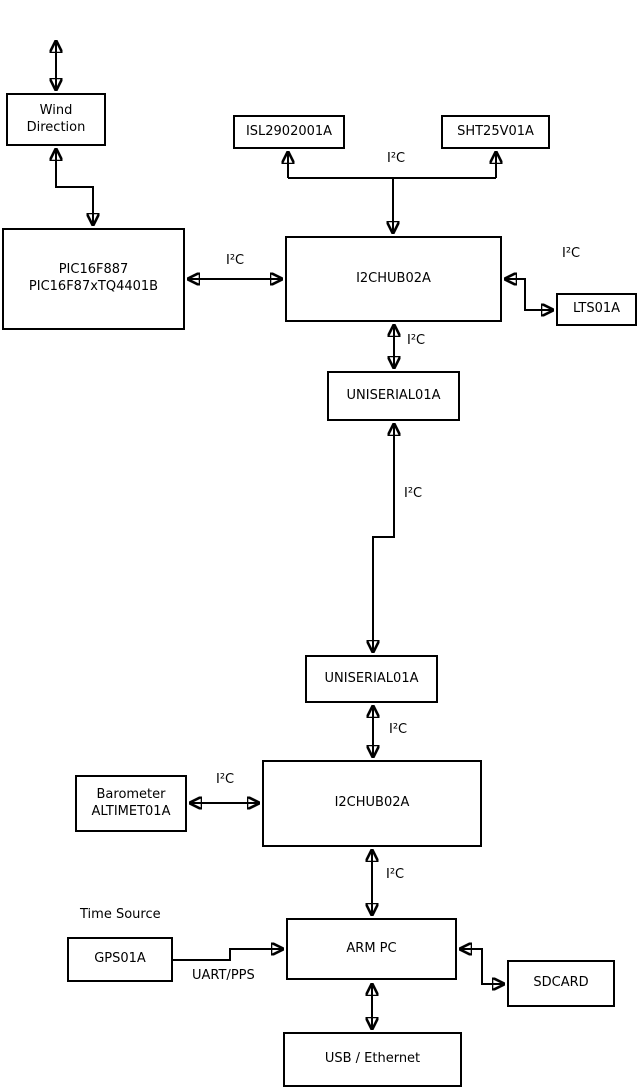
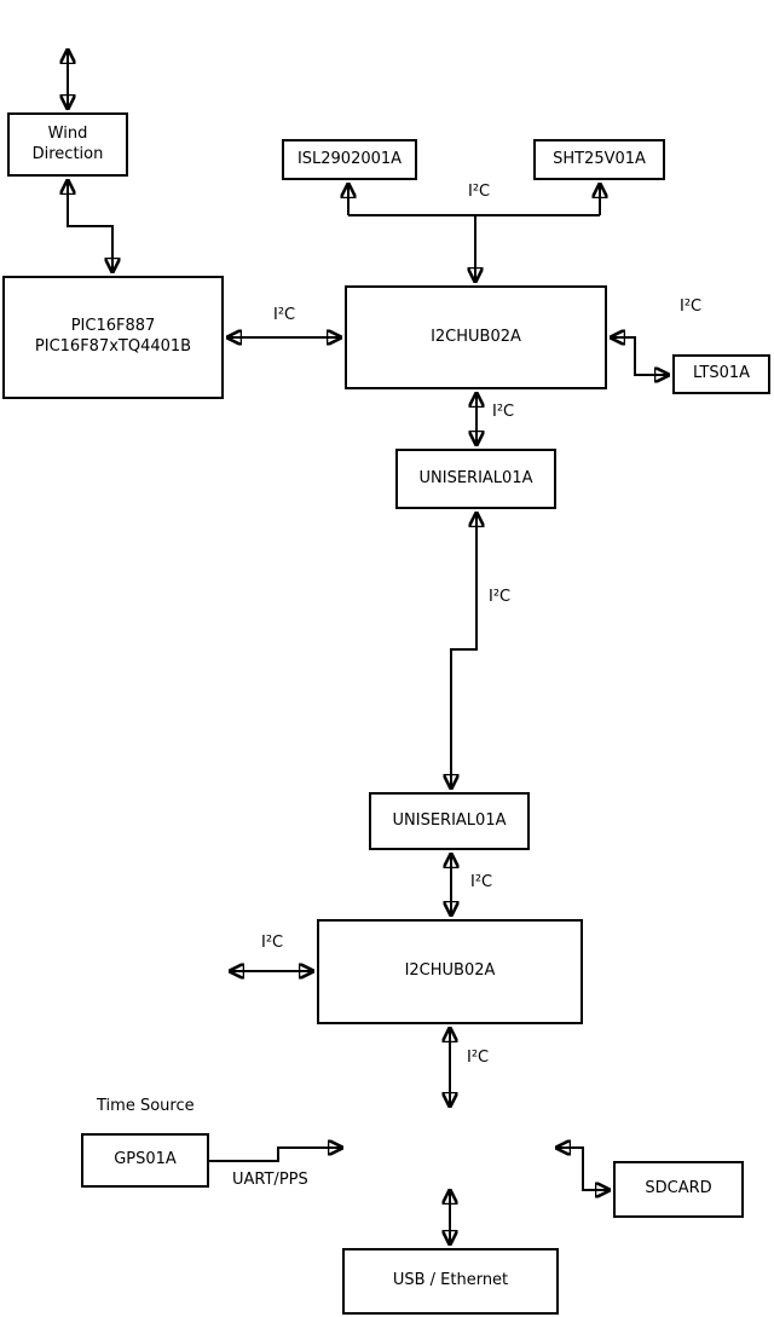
  Wind
  Direction
  PIC16F887
  PIC16F87xTQ4401B
  ISL2902001A
  SHT25V01A
  I2CHUB02A
  LTS01A
  UNISERIAL01A
  UNISERIAL01A
  I2CHUB02A
- Barometer
- ALTIMET01A
- ARM PC
  GPS01A
  SDCARD
  USB / Ethernet
  I²C
  I²C
  I²C
  I²C
  I²C
  I²C
  I²C
  I²C
  Time Source
  UART/PPS
